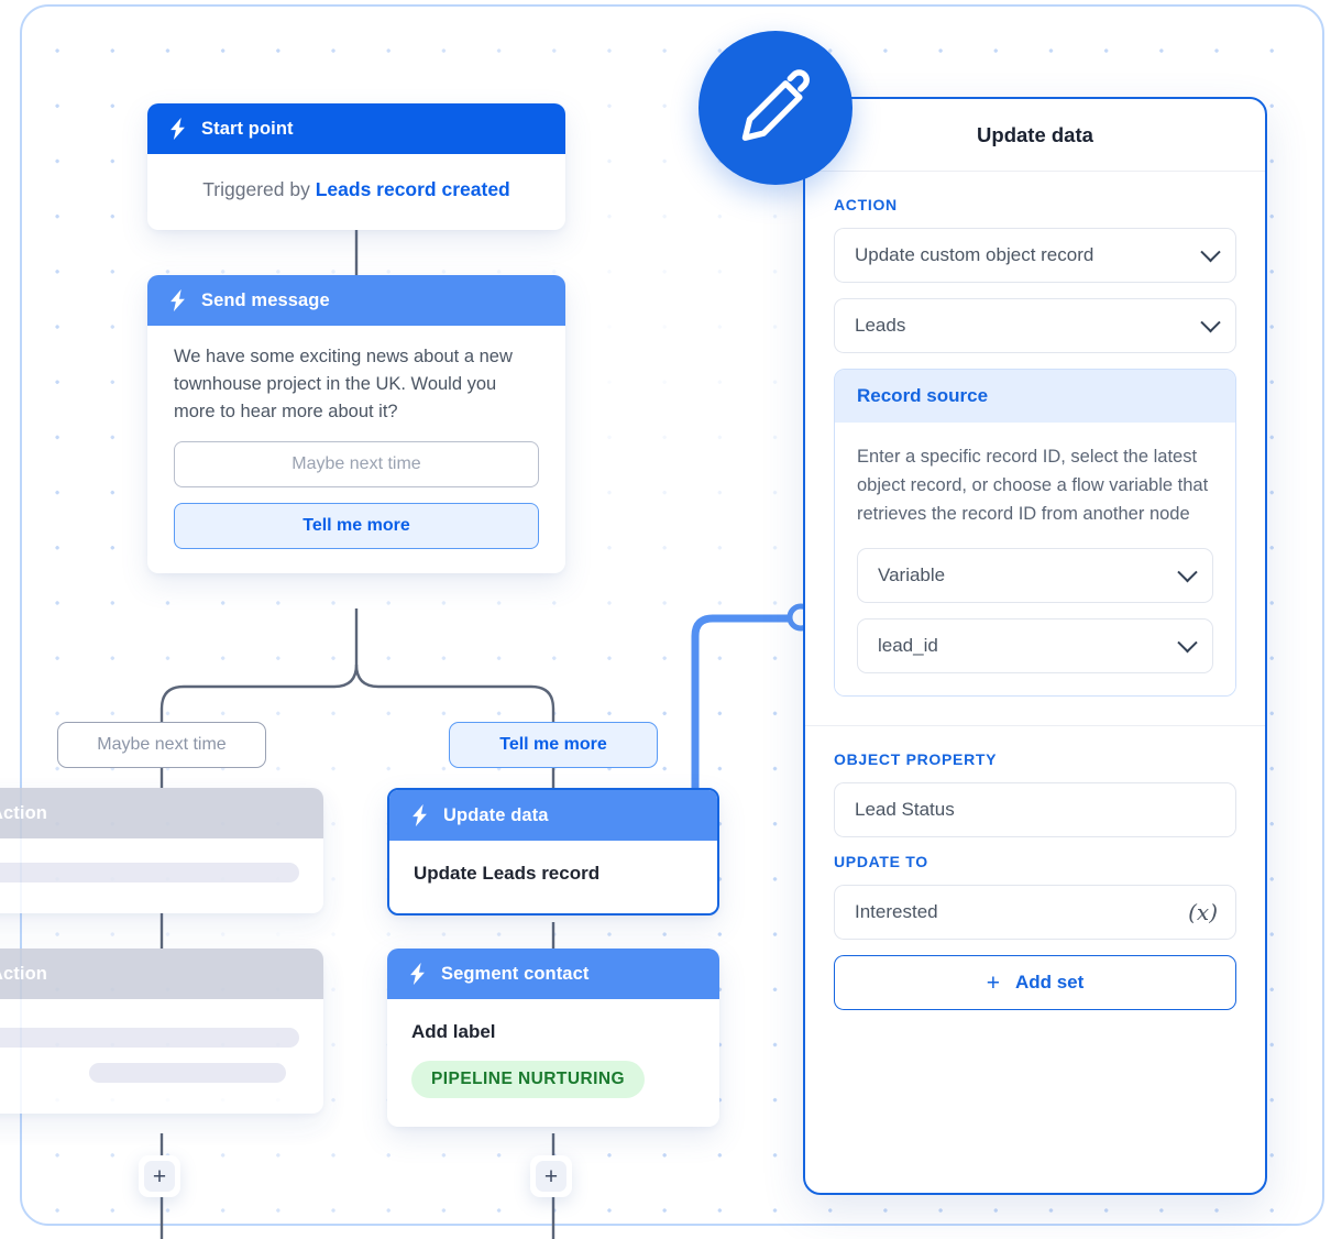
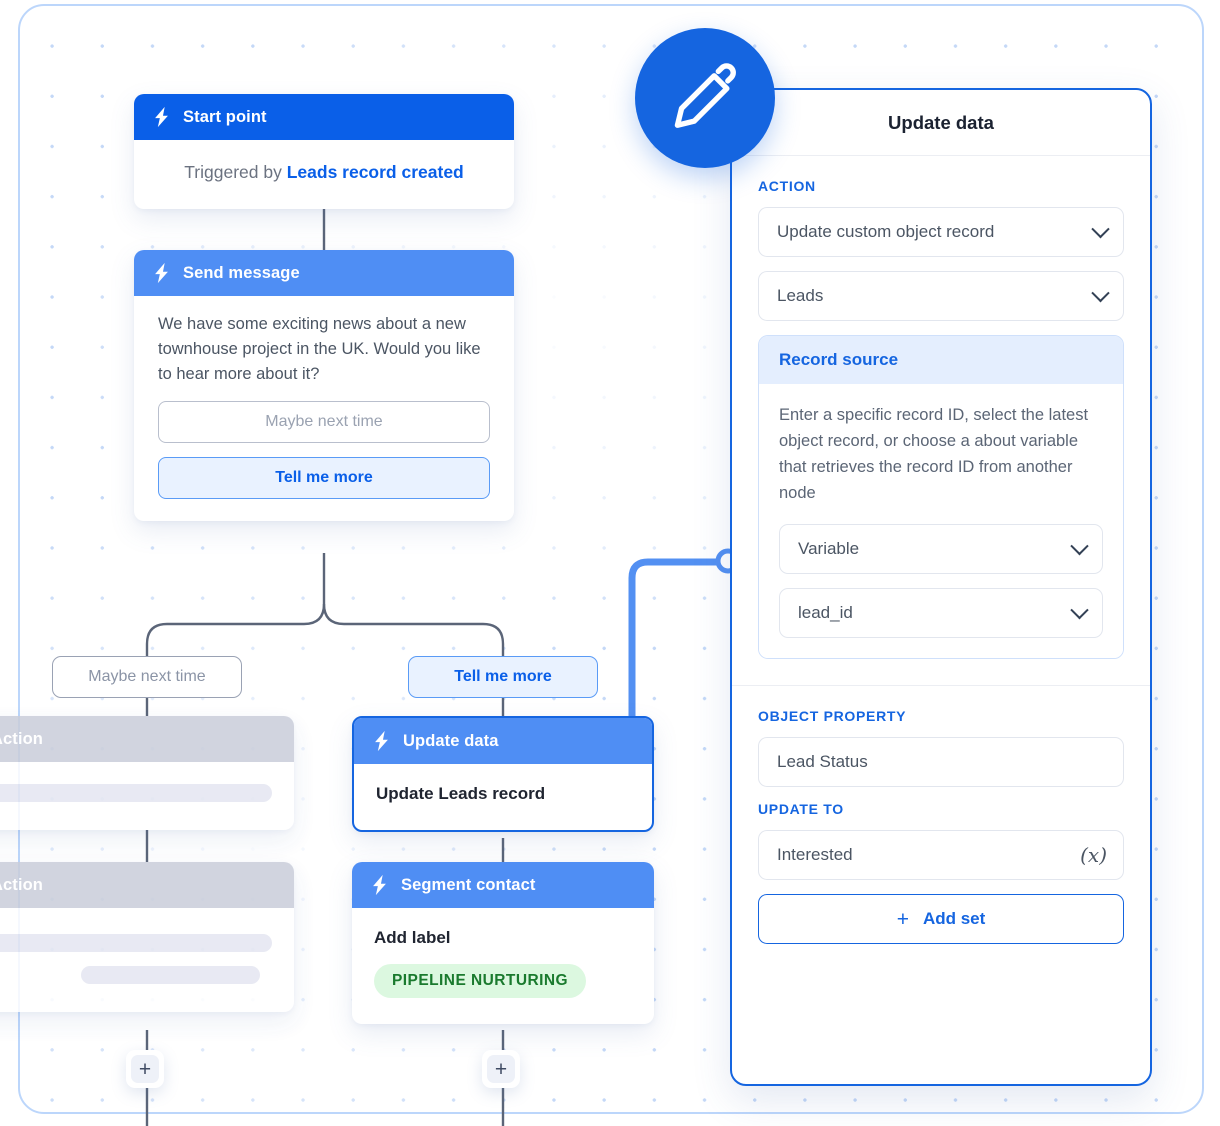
  Start point
  Triggered by Leads record created
  Send message
- We have some exciting news about a new townhouse project in the UK. Would you more to hear more about it?
+ We have some exciting news about a new townhouse project in the UK. Would you like to hear more about it?
  Maybe next time
  Tell me more
  Maybe next time
  Tell me more
  ction
  ction
  Update data
  Update Leads record
  Segment contact
  Add label
  PIPELINE NURTURING
  +
  +
  Update data
  ACTION
  Update custom object record
  Leads
  Record source
- Enter a specific record ID, select the latest object record, or choose a flow variable that retrieves the record ID from another node
+ Enter a specific record ID, select the latest object record, or choose a about variable that retrieves the record ID from another node
  Variable
  lead_id
  OBJECT PROPERTY
  Lead Status
  UPDATE TO
  Interested
  (x)
  +
  Add set
